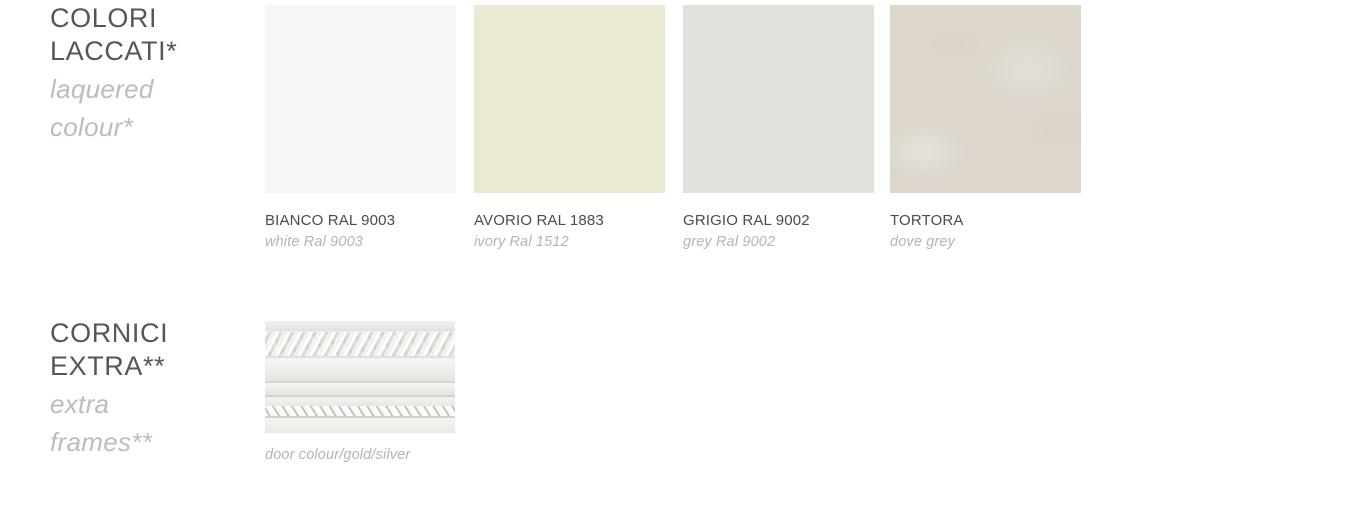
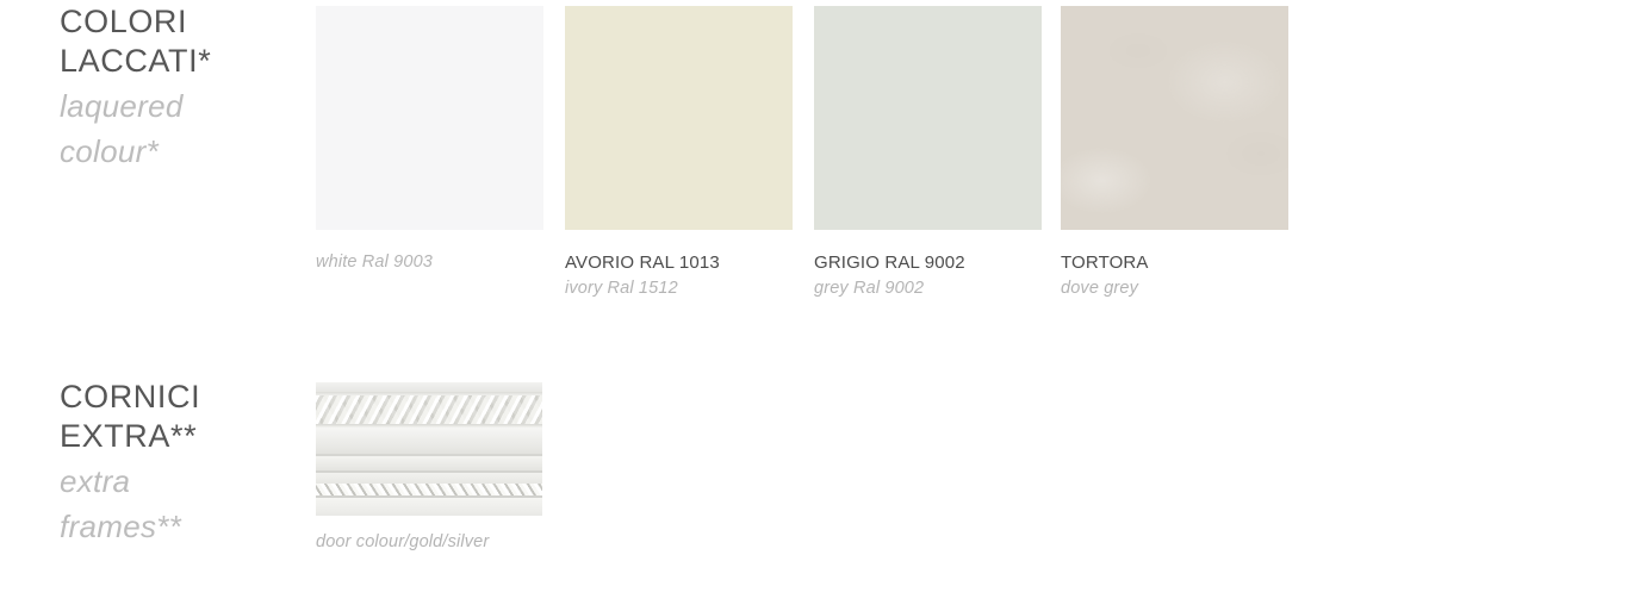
  COLORI
  LACCATI*
  laquered
  colour*
- BIANCO RAL 9003
  white Ral 9003
- AVORIO RAL 1883
+ AVORIO RAL 1013
  ivory Ral 1512
  GRIGIO RAL 9002
  grey Ral 9002
  TORTORA
  dove grey
  CORNICI
  EXTRA**
  extra
  frames**
  door colour/gold/silver
